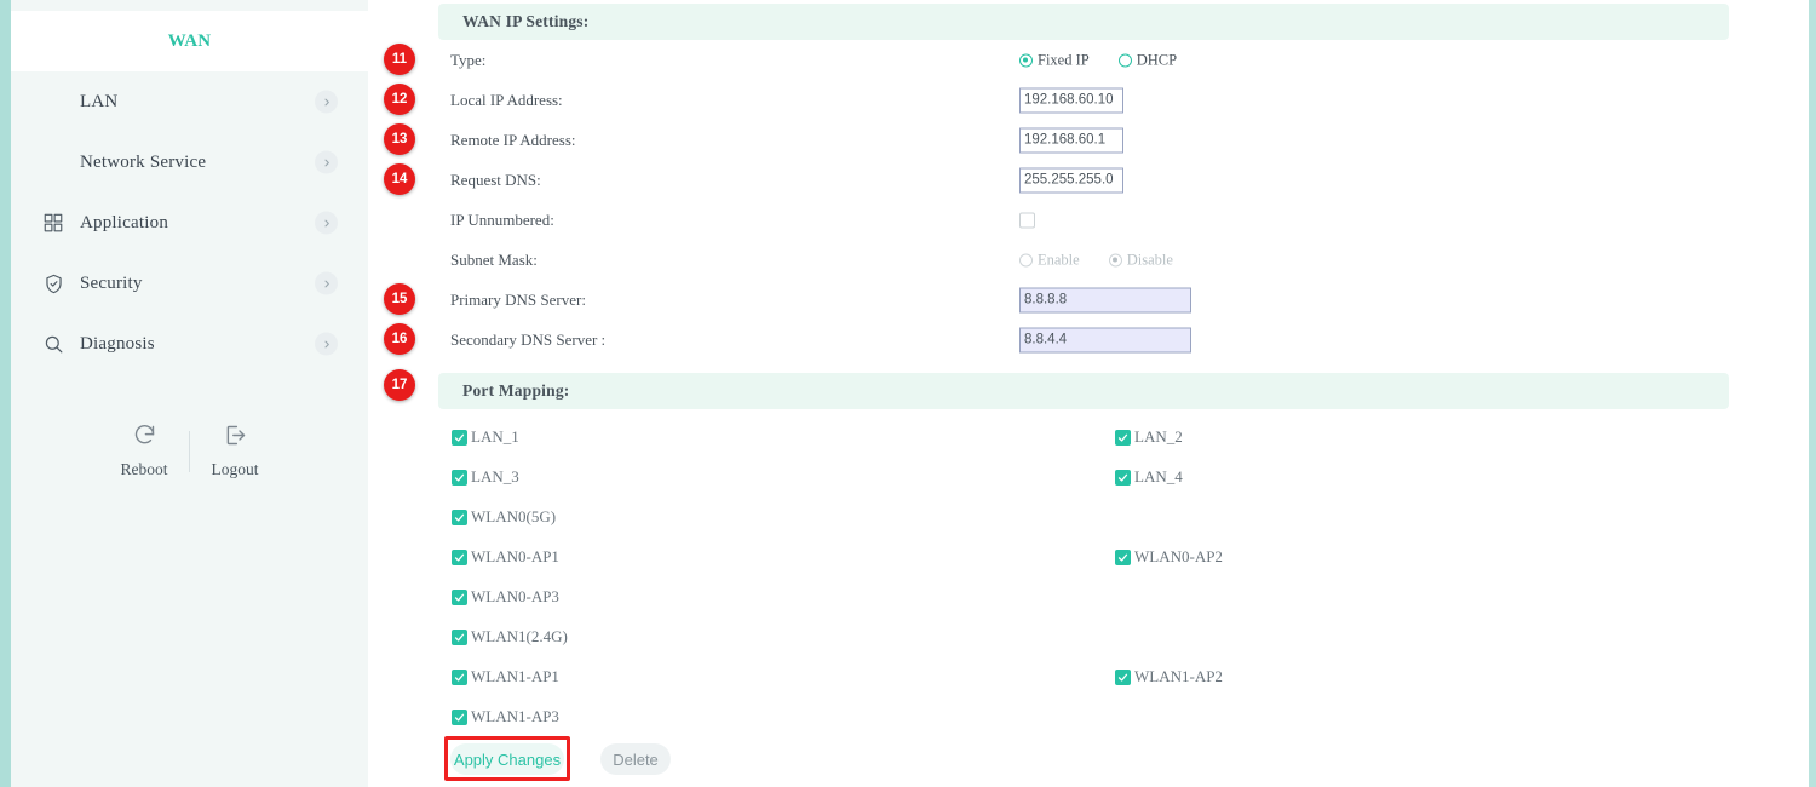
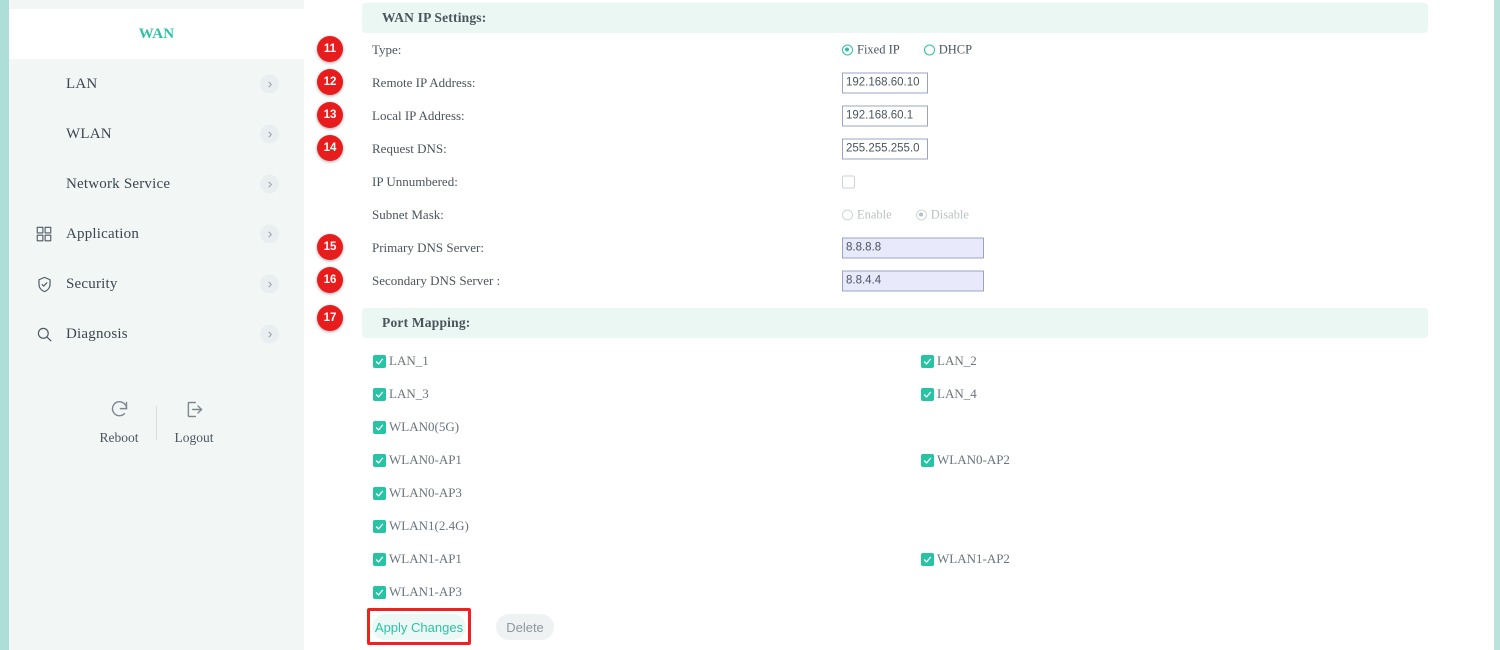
  WAN
  LAN
+ WLAN
  Network Service
  Application
  Security
  Diagnosis
  Reboot
  Logout
  WAN IP Settings:
  11
  Type:
  Fixed IP
  DHCP
  12
- Local IP Address:
+ Remote IP Address:
  192.168.60.10
  13
- Remote IP Address:
+ Local IP Address:
  192.168.60.1
  14
  Request DNS:
  255.255.255.0
  IP Unnumbered:
  Subnet Mask:
  Enable
  Disable
  15
  Primary DNS Server:
  8.8.8.8
  16
  Secondary DNS Server :
  8.8.4.4
  Port Mapping:
  17
  LAN_1
  LAN_2
  LAN_3
  LAN_4
  WLAN0(5G)
  WLAN0-AP1
  WLAN0-AP2
  WLAN0-AP3
  WLAN1(2.4G)
  WLAN1-AP1
  WLAN1-AP2
  WLAN1-AP3
  Apply Changes
  Delete
